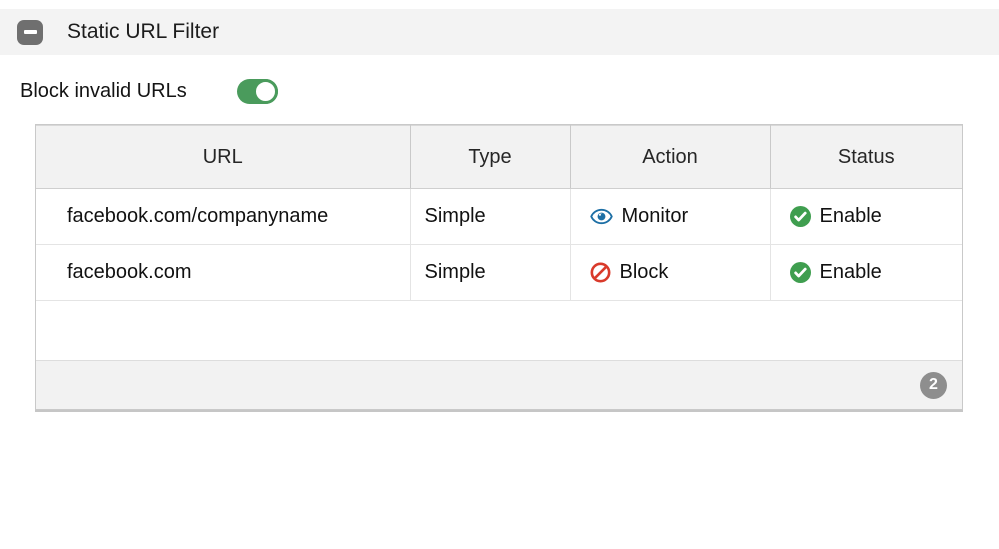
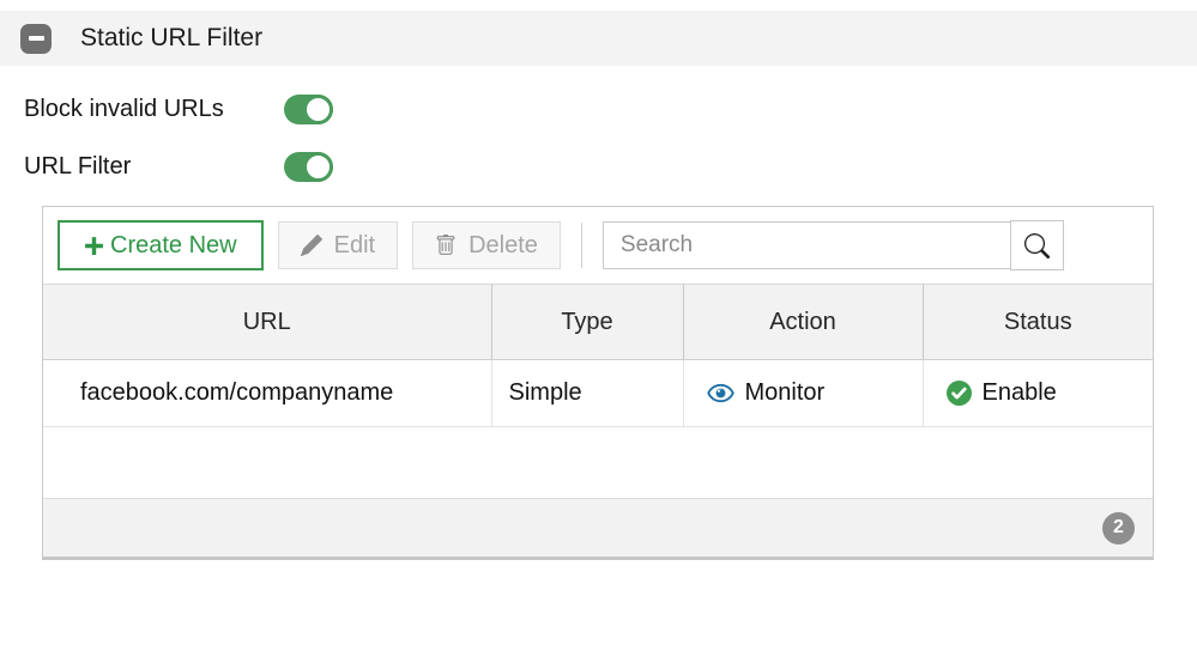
  Static URL Filter
  Block invalid URLs
+ URL Filter
+ Create New
+ Edit
+ Delete
+ Search
  URL	Type	Action	Status
  facebook.com/companyname	Simple	Monitor	Enable
- facebook.com	Simple	Block	Enable
  2
